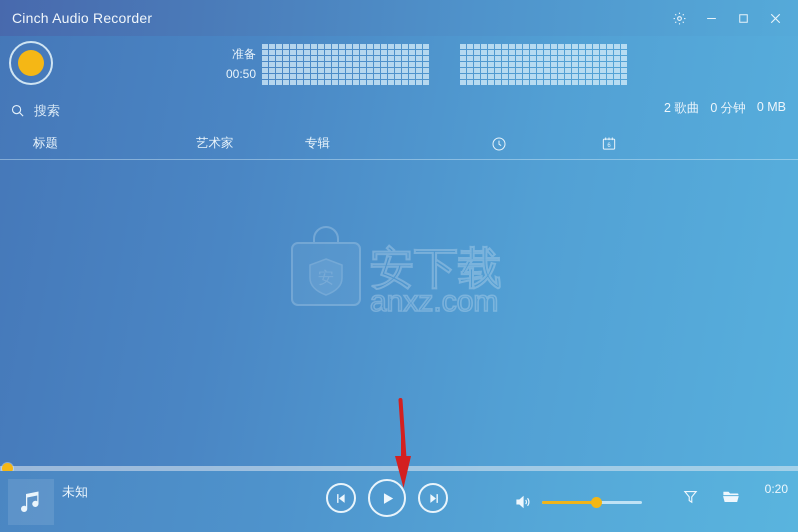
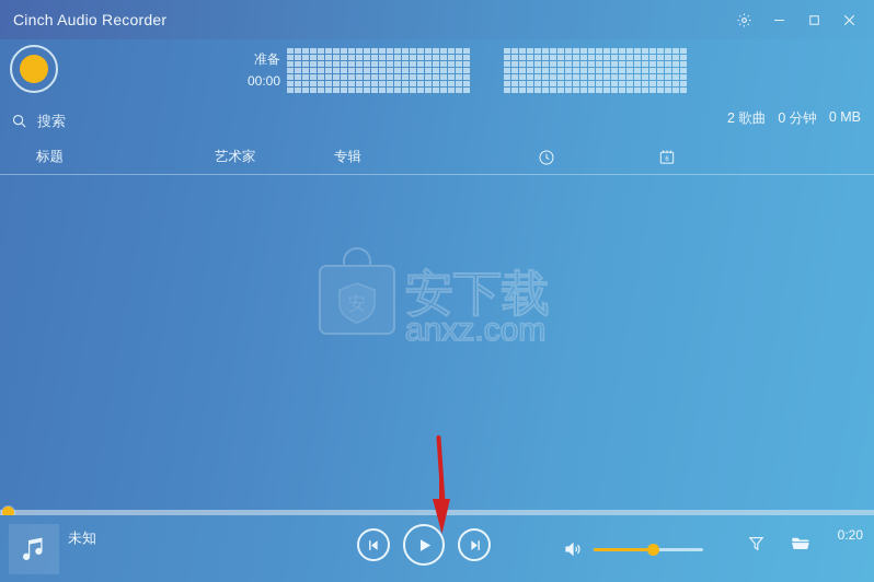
  Cinch Audio Recorder
  准备
- 00:50
+ 00:00
  搜索
  2 歌曲
  0 分钟
  0 MB
  标题
  艺术家
  专辑
  安下载
  anxz.com
  未知
  0:20
